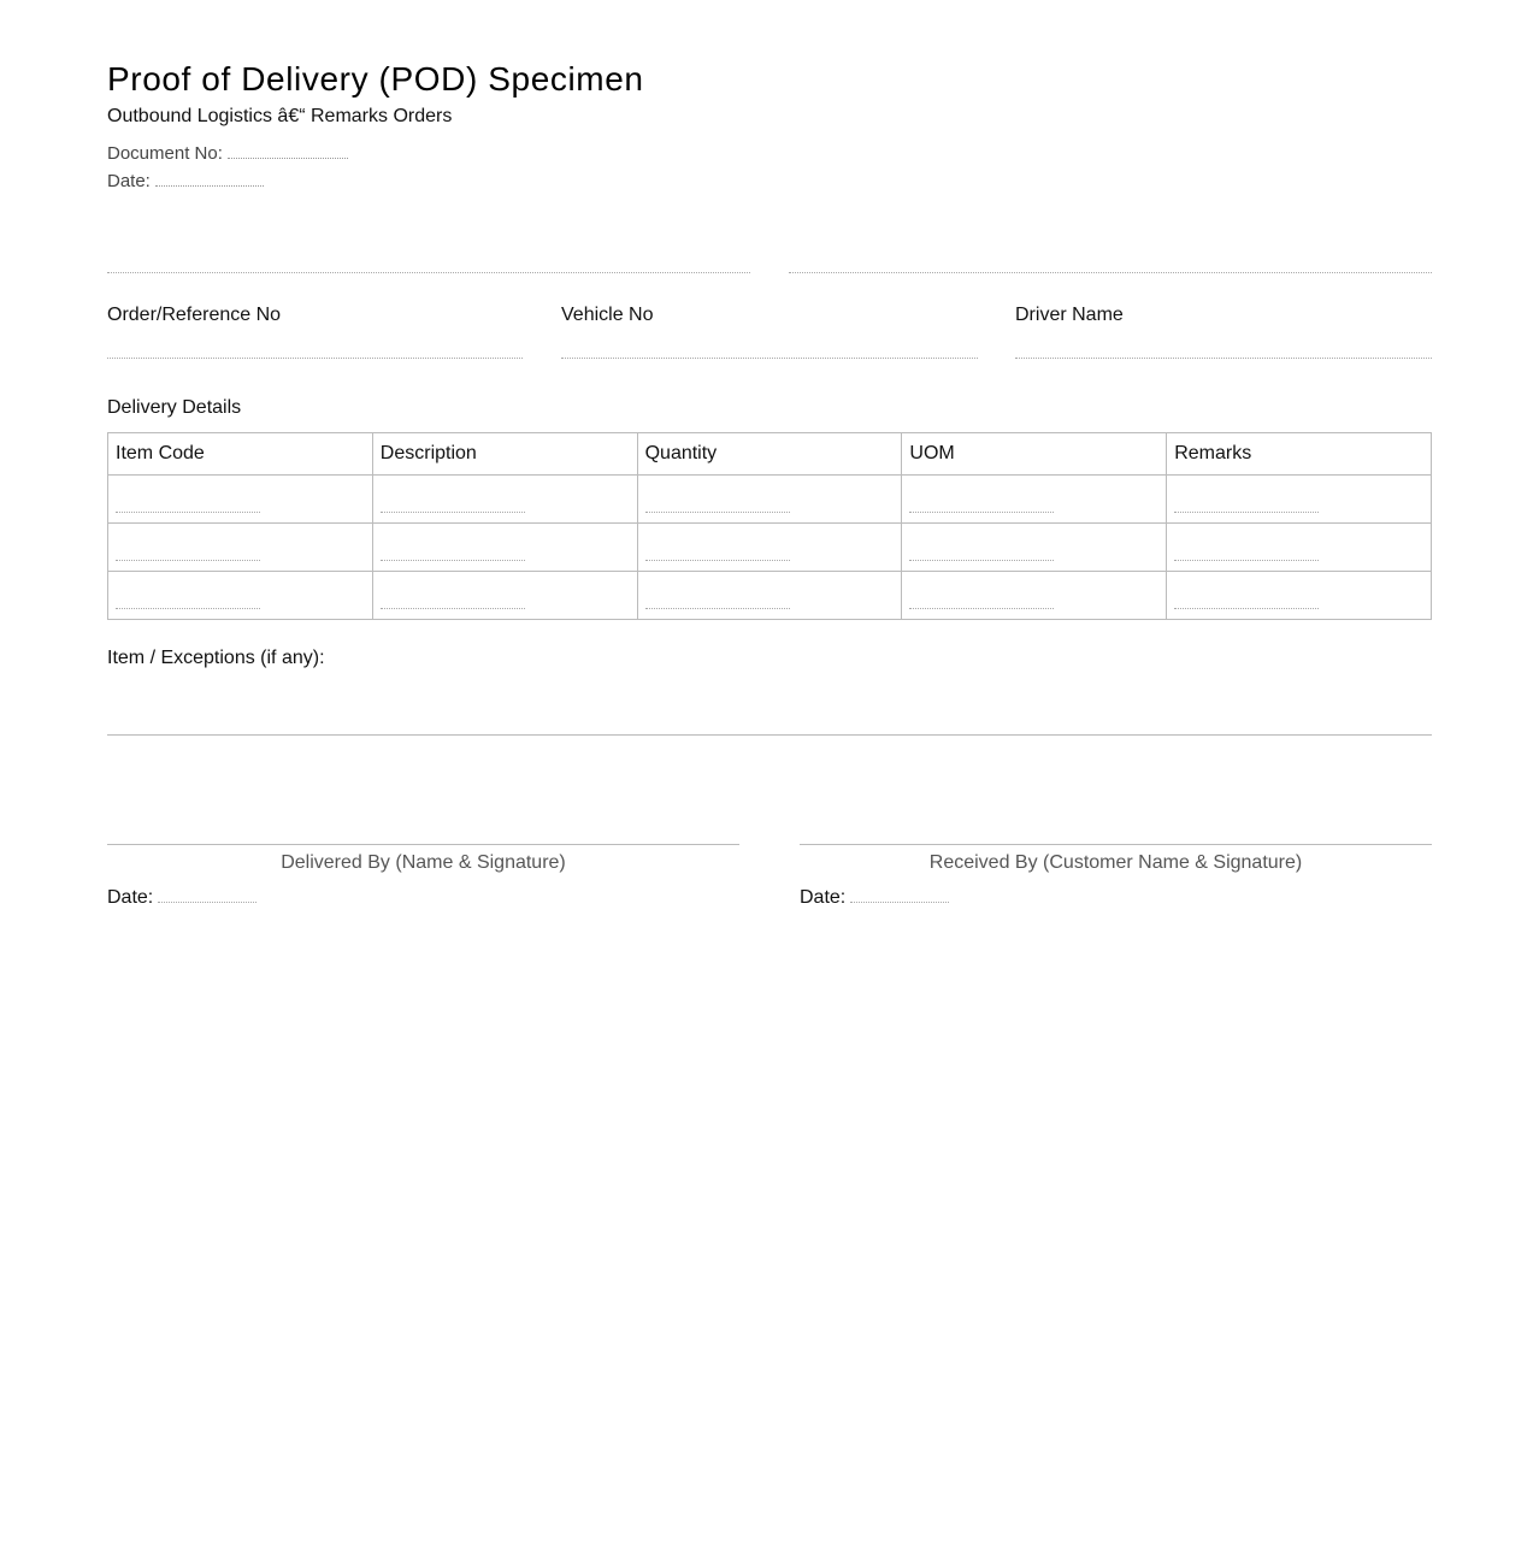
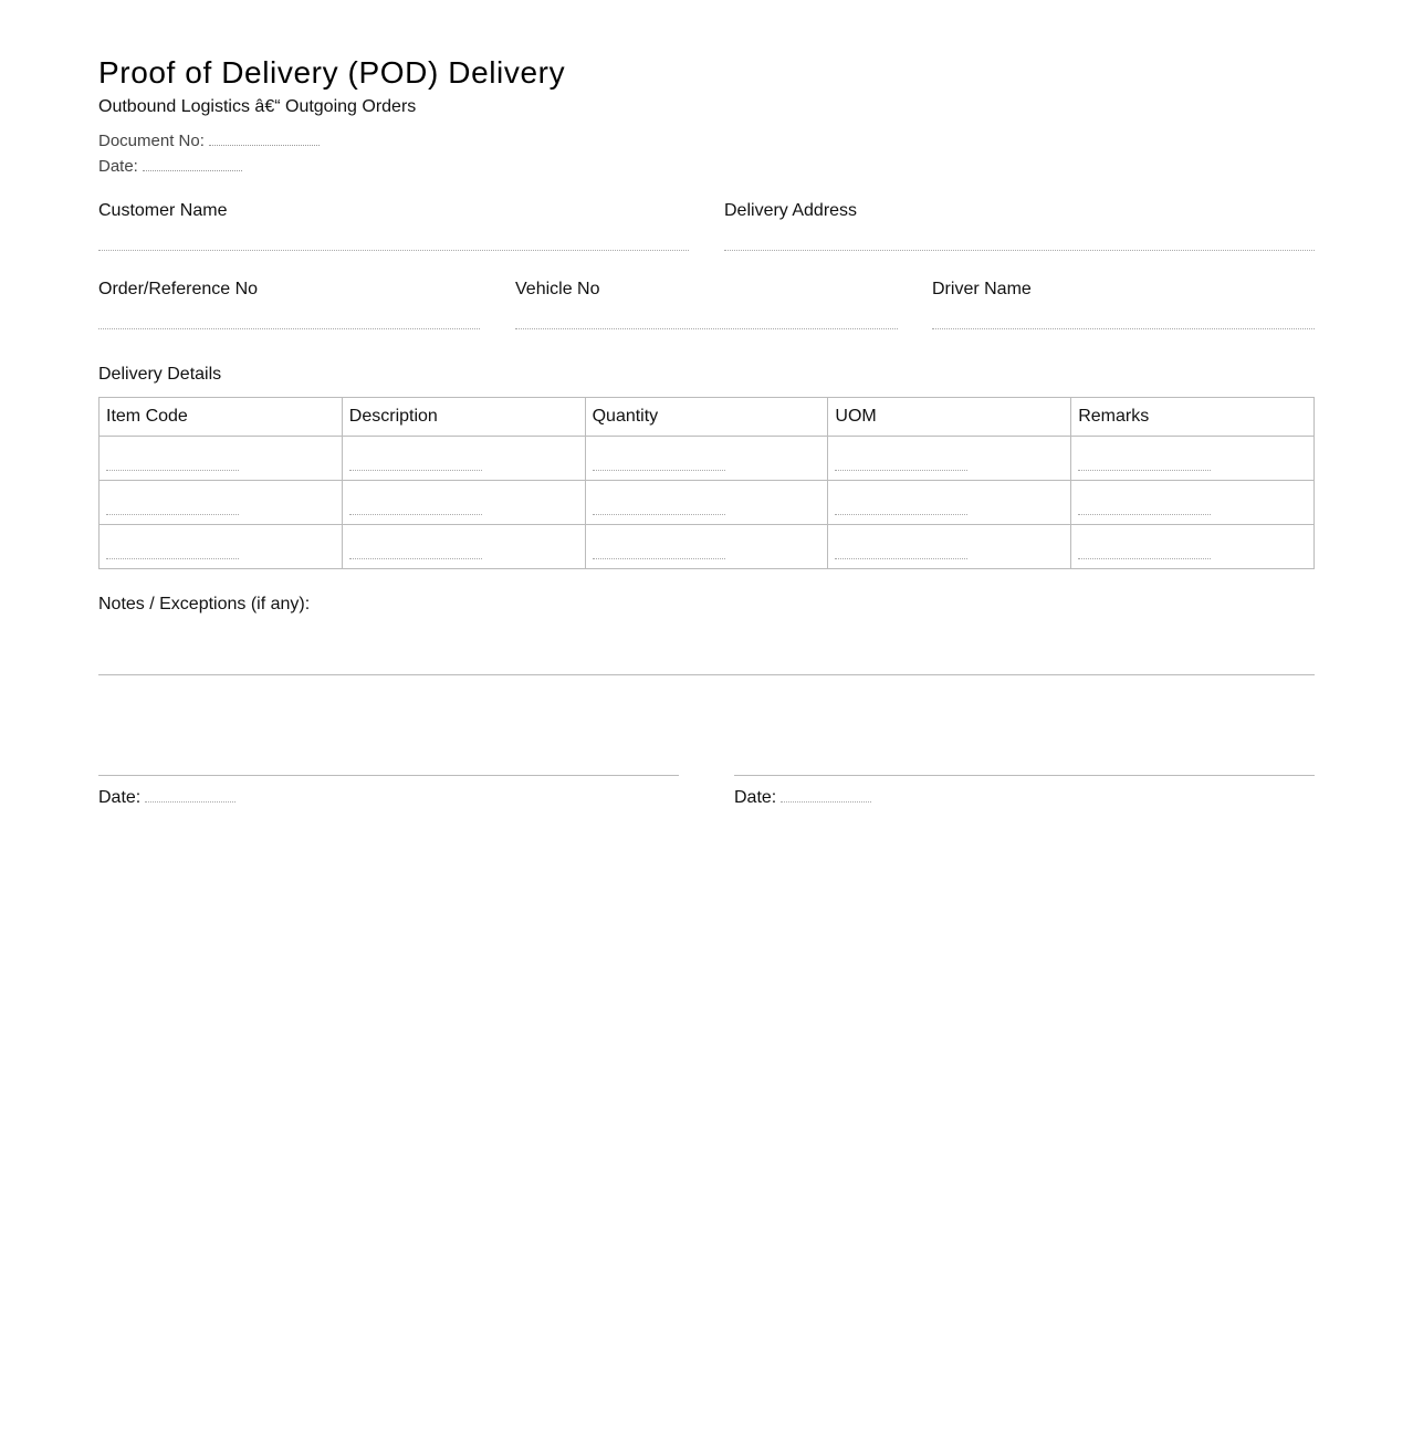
- Proof of Delivery (POD) Specimen
+ Proof of Delivery (POD) Delivery
- Outbound Logistics â€“ Remarks Orders
+ Outbound Logistics â€“ Outgoing Orders
  Document No:
  Date:
+ Customer Name
+ Delivery Address
  Order/Reference No
  Vehicle No
  Driver Name
  Delivery Details
  Item Code	Description	Quantity	UOM	Remarks
- Item / Exceptions (if any):
+ Notes / Exceptions (if any):
- Delivered By (Name & Signature)
  Date:
- Received By (Customer Name & Signature)
  Date:
